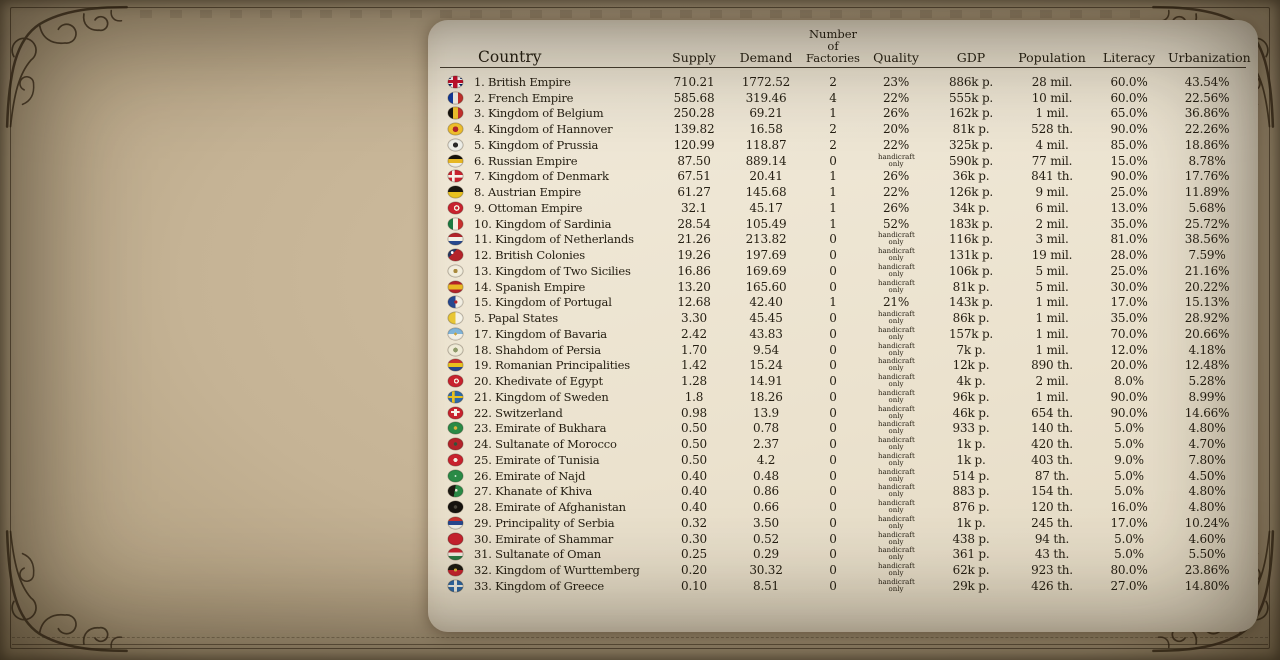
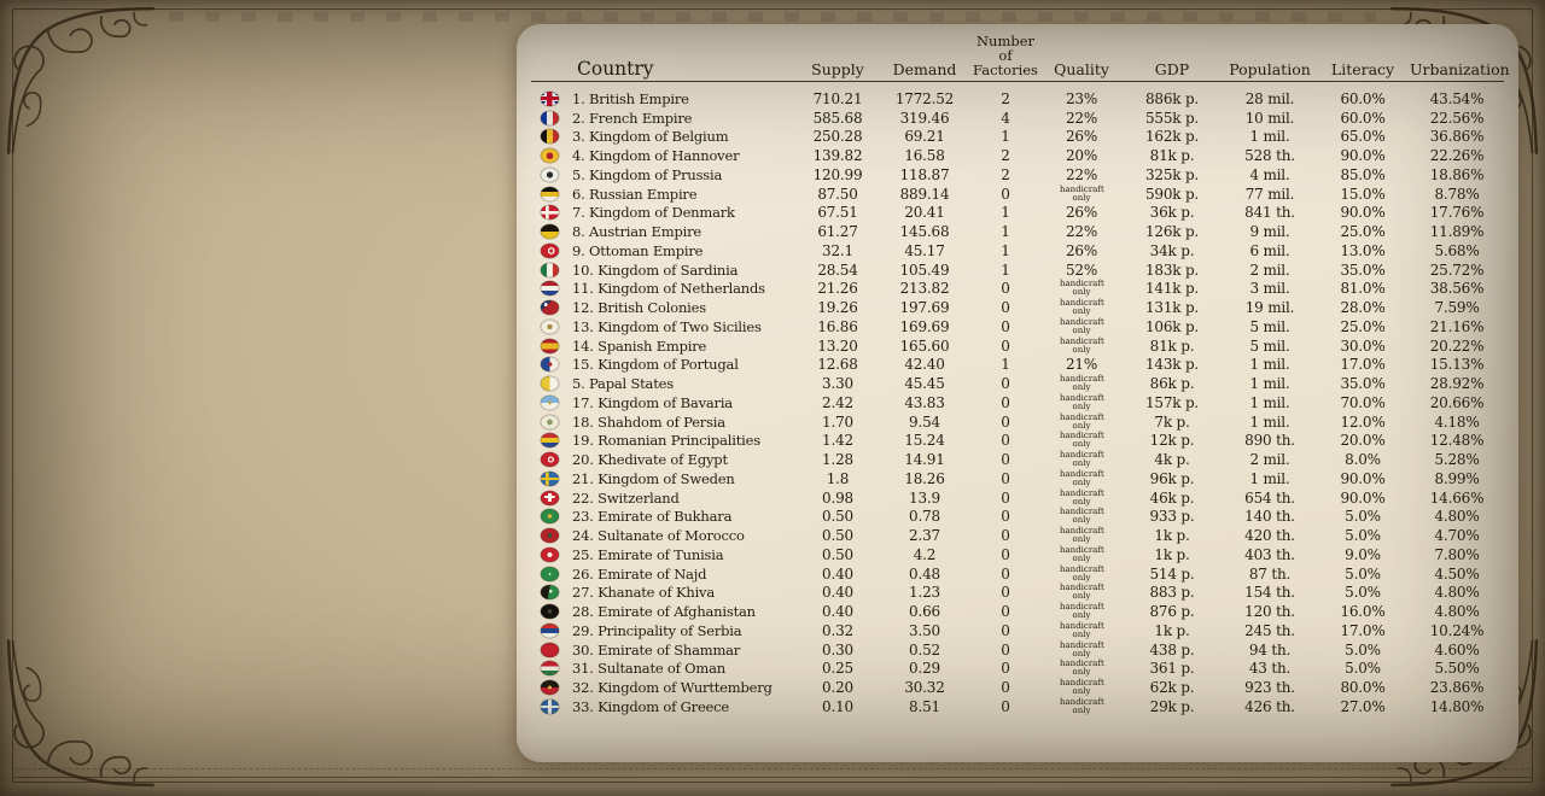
  Country
  Supply
  Demand
  Number of Factories
  Quality
  GDP
  Population
  Literacy
  Urbanizatio
  1. British Empire
  710.21
  1772.52
  2
  23%
  886k p.
  28 mil.
  60.0%
  43.54%
  2. French Empire
  585.68
  319.46
  4
  22%
  555k p.
  10 mil.
  60.0%
  22.56%
  3. Kingdom of Belgium
  250.28
  69.21
  1
  26%
  162k p.
  1 mil.
  65.0%
  36.86%
  4. Kingdom of Hannover
  139.82
  16.58
  2
  20%
  81k p.
  528 th.
  90.0%
  22.26%
  5. Kingdom of Prussia
  120.99
  118.87
  2
  22%
  325k p.
  4 mil.
  85.0%
  18.86%
  6. Russian Empire
  87.50
  889.14
  0
  handicraft only
  590k p.
  77 mil.
  15.0%
  8.78%
  7. Kingdom of Denmark
  67.51
  20.41
  1
  26%
  36k p.
  841 th.
  90.0%
  17.76%
  8. Austrian Empire
  61.27
  145.68
  1
  22%
  126k p.
  9 mil.
  25.0%
  11.89%
  9. Ottoman Empire
  32.1
  45.17
  1
  26%
  34k p.
  6 mil.
  13.0%
  5.68%
  10. Kingdom of Sardinia
  28.54
  105.49
  1
  52%
  183k p.
  2 mil.
  35.0%
  25.72%
  11. Kingdom of Netherlands
  21.26
  213.82
  0
  handicraft only
- 116k p.
+ 141k p.
  3 mil.
  81.0%
  38.56%
  12. British Colonies
  19.26
  197.69
  0
  handicraft only
  131k p.
  19 mil.
  28.0%
  7.59%
  13. Kingdom of Two Sicilies
  16.86
  169.69
  0
  handicraft only
  106k p.
  5 mil.
  25.0%
  21.16%
  14. Spanish Empire
  13.20
  165.60
  0
  handicraft only
  81k p.
  5 mil.
  30.0%
  20.22%
  15. Kingdom of Portugal
  12.68
  42.40
  1
  21%
  143k p.
  1 mil.
  17.0%
  15.13%
  5. Papal States
  3.30
  45.45
  0
  handicraft only
  86k p.
  1 mil.
  35.0%
  28.92%
  17. Kingdom of Bavaria
  2.42
  43.83
  0
  handicraft only
  157k p.
  1 mil.
  70.0%
  20.66%
  18. Shahdom of Persia
  1.70
  9.54
  0
  handicraft only
  7k p.
  1 mil.
  12.0%
  4.18%
  19. Romanian Principalities
  1.42
  15.24
  0
  handicraft only
  12k p.
  890 th.
  20.0%
  12.48%
  20. Khedivate of Egypt
  1.28
  14.91
  0
  handicraft only
  4k p.
  2 mil.
  8.0%
  5.28%
  21. Kingdom of Sweden
  1.8
  18.26
  0
  handicraft only
  96k p.
  1 mil.
  90.0%
  8.99%
  22. Switzerland
  0.98
  13.9
  0
  handicraft only
  46k p.
  654 th.
  90.0%
  14.66%
  23. Emirate of Bukhara
  0.50
  0.78
  0
  handicraft only
  933 p.
  140 th.
  5.0%
  4.80%
  24. Sultanate of Morocco
  0.50
  2.37
  0
  handicraft only
  1k p.
  420 th.
  5.0%
  4.70%
  25. Emirate of Tunisia
  0.50
  4.2
  0
  handicraft only
  1k p.
  403 th.
  9.0%
  7.80%
  26. Emirate of Najd
  0.40
  0.48
  0
  handicraft only
  514 p.
  87 th.
  5.0%
  4.50%
  27. Khanate of Khiva
  0.40
- 0.86
+ 1.23
  0
  handicraft only
  883 p.
  154 th.
  5.0%
  4.80%
  28. Emirate of Afghanistan
  0.40
  0.66
  0
  handicraft only
  876 p.
  120 th.
  16.0%
  4.80%
  29. Principality of Serbia
  0.32
  3.50
  0
  handicraft only
  1k p.
  245 th.
  17.0%
  10.24%
  30. Emirate of Shammar
  0.30
  0.52
  0
  handicraft only
  438 p.
  94 th.
  5.0%
  4.60%
  31. Sultanate of Oman
  0.25
  0.29
  0
  handicraft only
  361 p.
  43 th.
  5.0%
  5.50%
  32. Kingdom of Wurttemberg
  0.20
  30.32
  0
  handicraft only
  62k p.
  923 th.
  80.0%
  23.86%
  33. Kingdom of Greece
  0.10
  8.51
  0
  handicraft only
  29k p.
  426 th.
  27.0%
  14.80%
